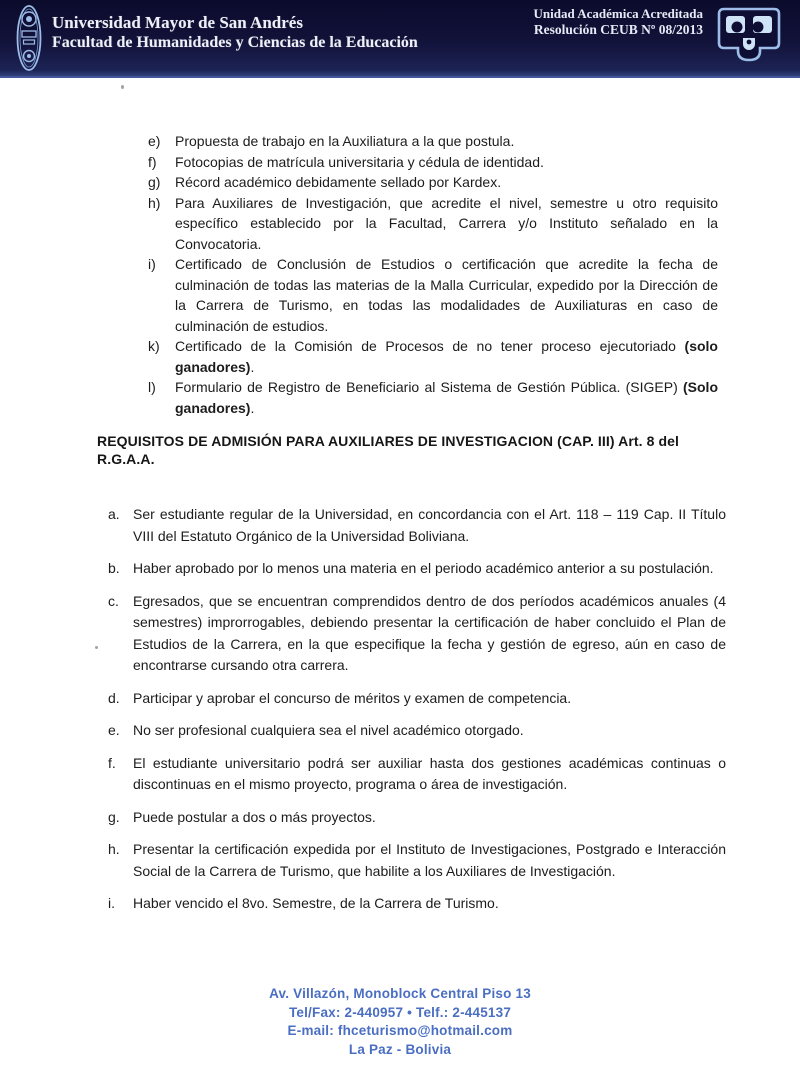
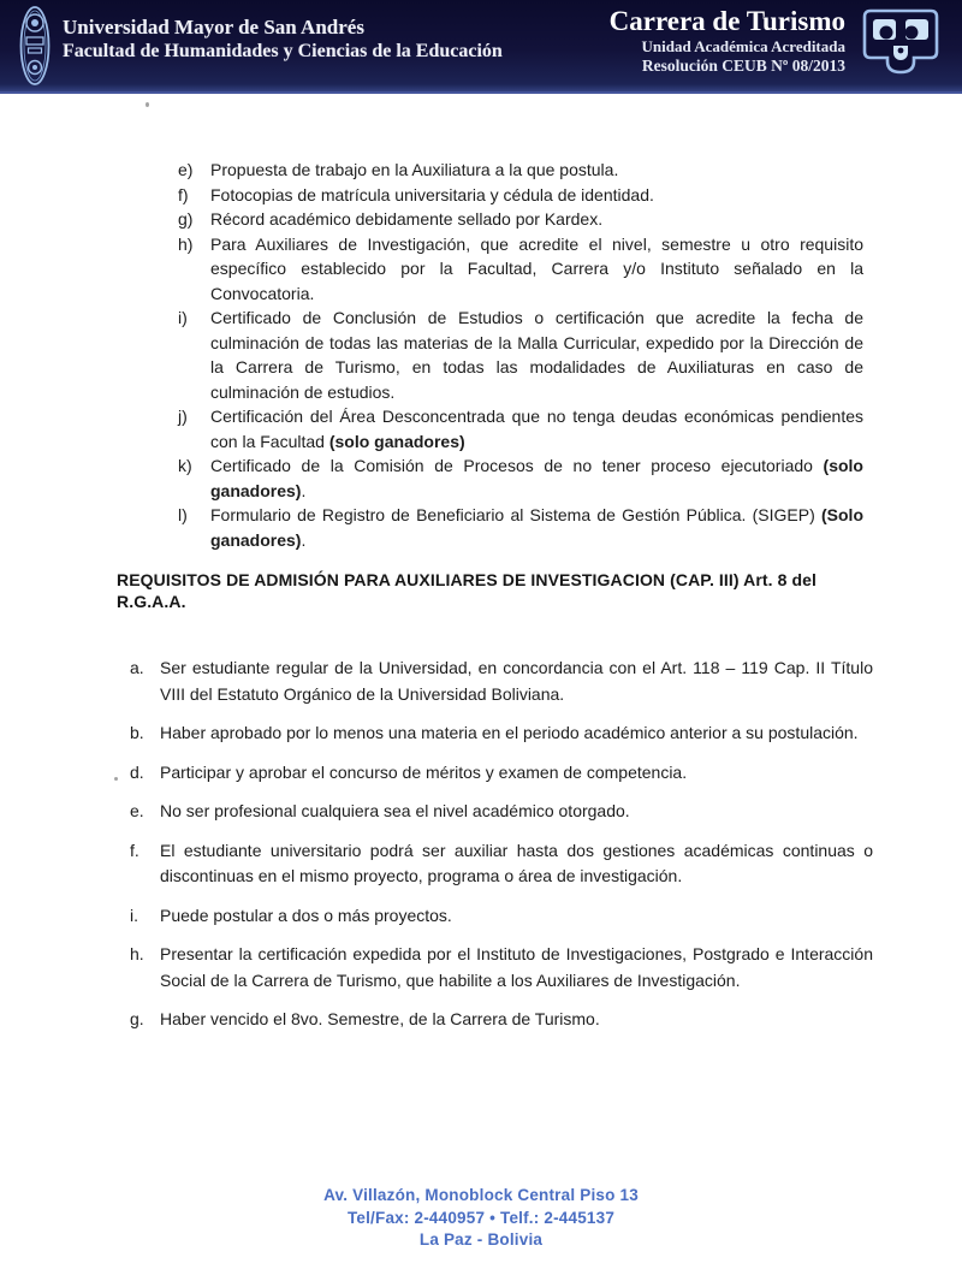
  Universidad Mayor de San Andrés
  Facultad de Humanidades y Ciencias de la Educación
+ Carrera de Turismo
  Unidad Académica Acreditada
  Resolución CEUB Nº 08/2013
  e)
  Propuesta de trabajo en la Auxiliatura a la que postula.
  f)
  Fotocopias de matrícula universitaria y cédula de identidad.
  g)
  Récord académico debidamente sellado por Kardex.
  h)
  Para Auxiliares de Investigación, que acredite el nivel, semestre u otro requisito específico establecido por la Facultad, Carrera y/o Instituto señalado en la Convocatoria.
  i)
  Certificado de Conclusión de Estudios o certificación que acredite la fecha de culminación de todas las materias de la Malla Curricular, expedido por la Dirección de la Carrera de Turismo, en todas las modalidades de Auxiliaturas en caso de culminación de estudios.
+ j)
+ Certificación del Área Desconcentrada que no tenga deudas económicas pendientes con la Facultad (solo ganadores)
  k)
  Certificado de la Comisión de Procesos de no tener proceso ejecutoriado (solo ganadores).
  l)
  Formulario de Registro de Beneficiario al Sistema de Gestión Pública. (SIGEP) (Solo ganadores).
  REQUISITOS DE ADMISIÓN PARA AUXILIARES DE INVESTIGACION (CAP. III) Art. 8 del
  R.G.A.A.
  a.
  Ser estudiante regular de la Universidad, en concordancia con el Art. 118 – 119 Cap. II Título VIII del Estatuto Orgánico de la Universidad Boliviana.
  b.
  Haber aprobado por lo menos una materia en el periodo académico anterior a su postulación.
- c.
- Egresados, que se encuentran comprendidos dentro de dos períodos académicos anuales (4 semestres) improrrogables, debiendo presentar la certificación de haber concluido el Plan de Estudios de la Carrera, en la que especifique la fecha y gestión de egreso, aún en caso de encontrarse cursando otra carrera.
  d.
  Participar y aprobar el concurso de méritos y examen de competencia.
  e.
  No ser profesional cualquiera sea el nivel académico otorgado.
  f.
  El estudiante universitario podrá ser auxiliar hasta dos gestiones académicas continuas o discontinuas en el mismo proyecto, programa o área de investigación.
- g.
+ i.
  Puede postular a dos o más proyectos.
  h.
  Presentar la certificación expedida por el Instituto de Investigaciones, Postgrado e Interacción Social de la Carrera de Turismo, que habilite a los Auxiliares de Investigación.
- i.
+ g.
  Haber vencido el 8vo. Semestre, de la Carrera de Turismo.
  Av. Villazón, Monoblock Central Piso 13
  Tel/Fax: 2-440957 • Telf.: 2-445137
- E-mail: fhceturismo@hotmail.com
  La Paz - Bolivia
